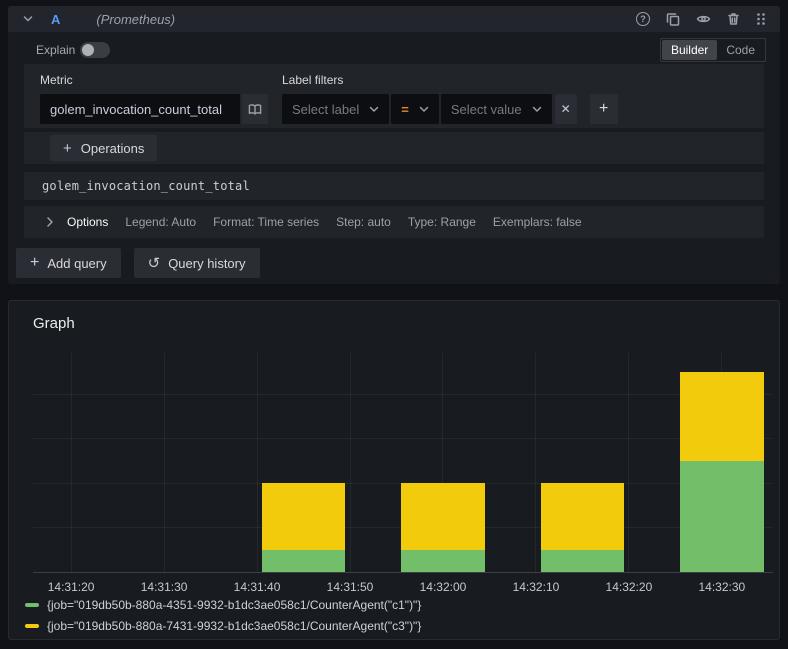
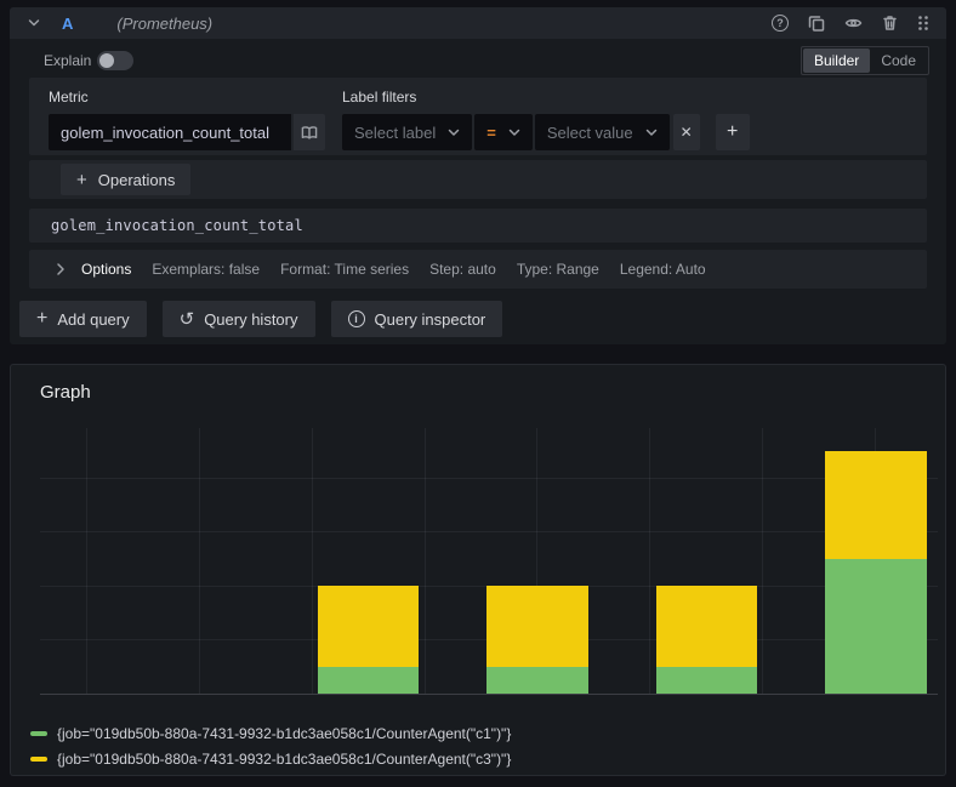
  A
  (Prometheus)
  ?
  Explain
  Builder
  Code
  Metric
  golem_invocation_count_total
  Label filters
  Select label
  =
  Select value
  ✕
  +
  +
  Operations
  golem_invocation_count_total
  Options
- Legend: Auto
+ Exemplars: false
  Format: Time series
  Step: auto
  Type: Range
- Exemplars: false
+ Legend: Auto
  +
  Add query
  ↺
  Query history
+ i
+ Query inspector
  Graph
- 14:31:20
- 14:31:30
- 14:31:40
- 14:31:50
- 14:32:00
- 14:32:10
- 14:32:20
- 14:32:30
- {job="019db50b-880a-4351-9932-b1dc3ae058c1/CounterAgent("c1")"}
+ {job="019db50b-880a-7431-9932-b1dc3ae058c1/CounterAgent("c1")"}
  {job="019db50b-880a-7431-9932-b1dc3ae058c1/CounterAgent("c3")"}
